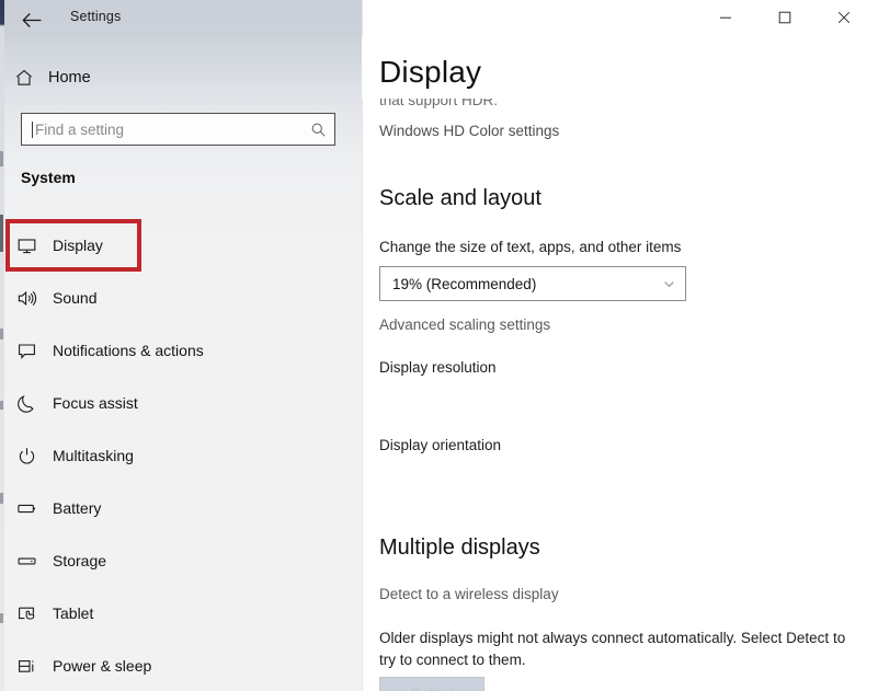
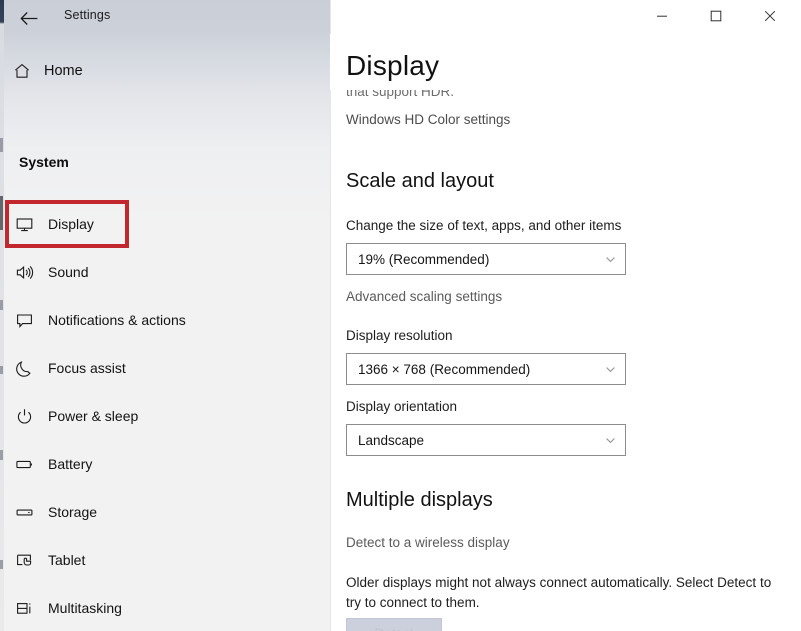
  Home
- Find a setting
  System
  Display
  Sound
  Notifications & actions
  Focus assist
- Multitasking
+ Power & sleep
  Battery
  Storage
  Tablet
- Power & sleep
+ Multitasking
  that support HDR.
  Windows HD Color settings
  Display
  Scale and layout
  Change the size of text, apps, and other items
  19% (Recommended)
  Advanced scaling settings
  Display resolution
+ 1366 × 768 (Recommended)
  Display orientation
+ Landscape
  Multiple displays
  Detect to a wireless display
  Older displays might not always connect automatically. Select Detect to try to connect to them.
  Settings
